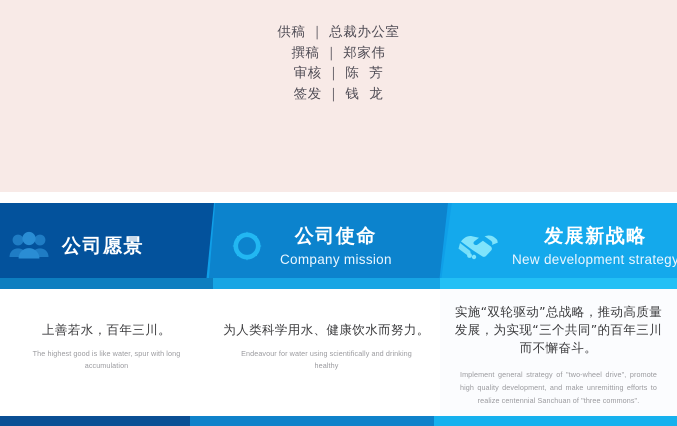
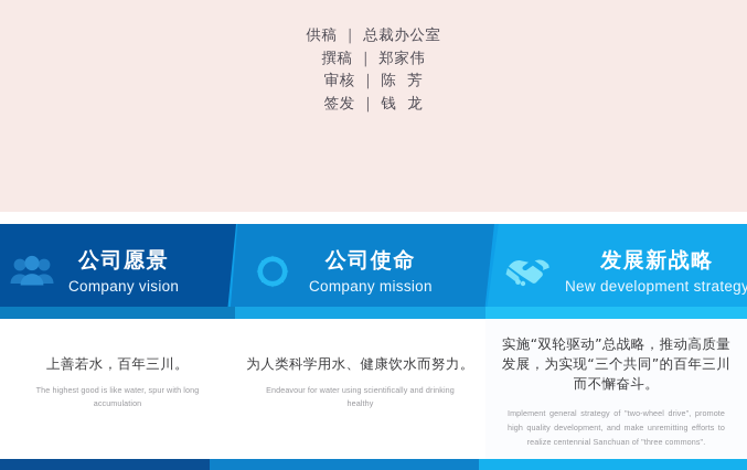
  供稿 ｜ 总裁办公室
  撰稿 ｜ 郑家伟
  审核 ｜ 陈 芳
  签发 ｜ 钱 龙
  公司愿景
+ Company vision
  公司使命
  Company mission
  发展新战略
  New development strategy
  上善若水，百年三川。
  The highest good is like water, spur with long accumulation
  为人类科学用水、健康饮水而努力。
  Endeavour for water using scientifically and drinking healthy
  实施“双轮驱动”总战略，推动高质量发展，为实现“三个共同”的百年三川而不懈奋斗。
  Implement general strategy of "two-wheel drive", promote high quality development, and make unremitting efforts to realize centennial Sanchuan of "three commons".
